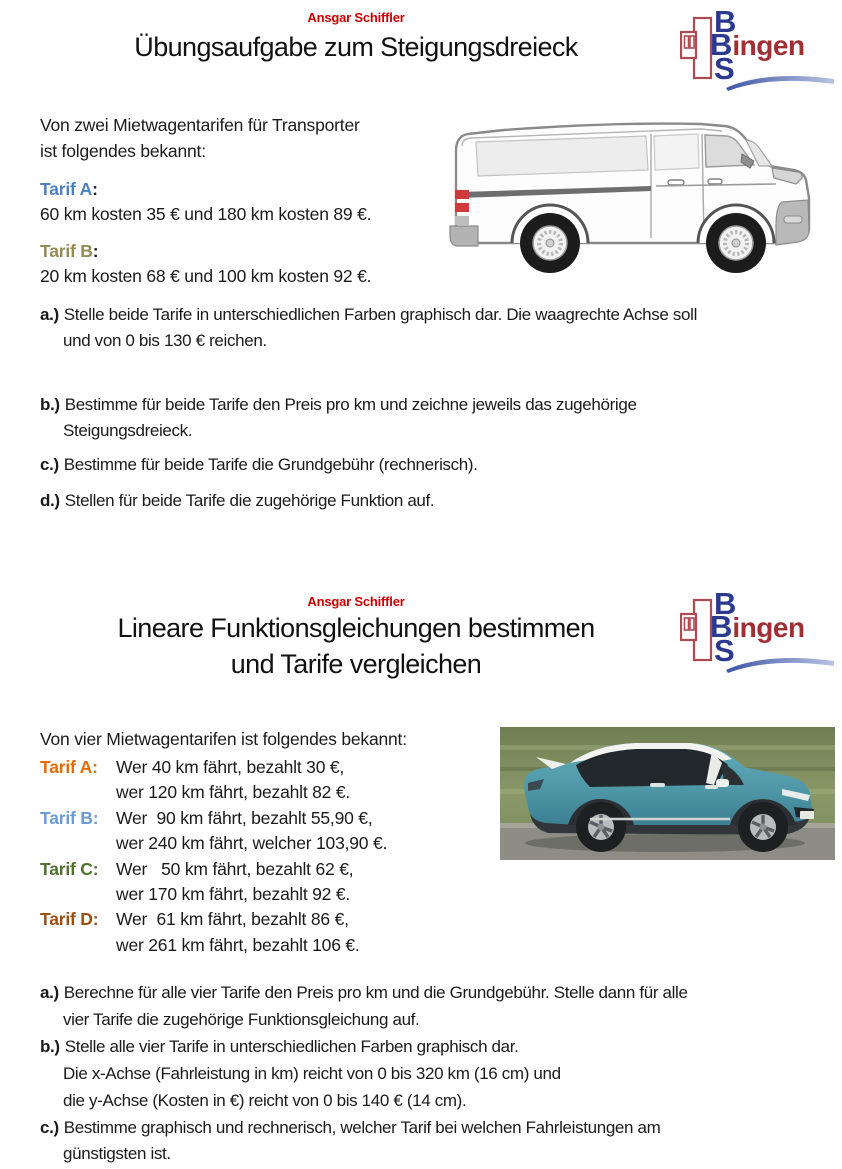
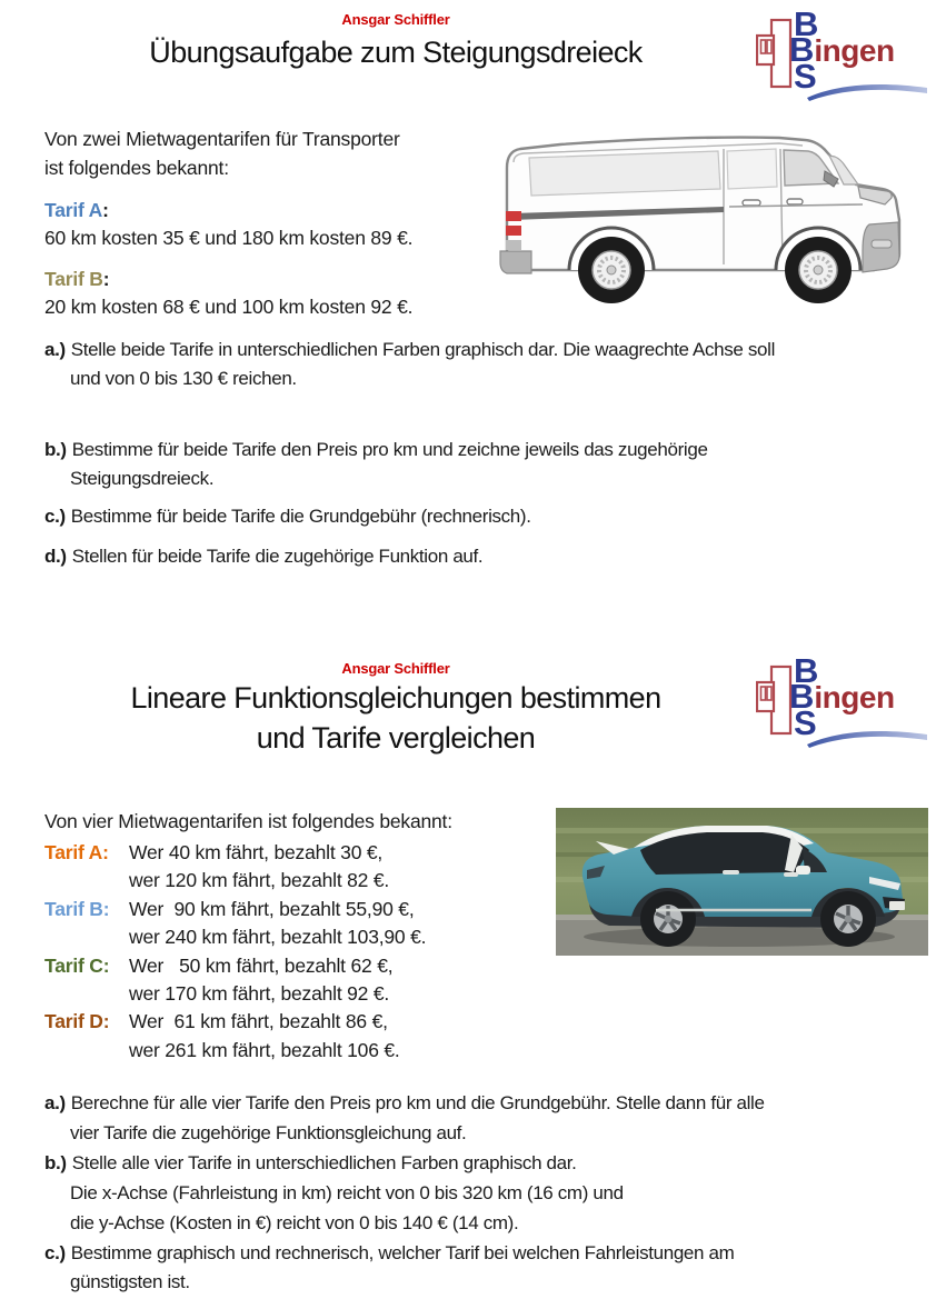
  Ansgar Schiffler
  Übungsaufgabe zum Steigungsdreieck
  B
  Bingen
  S
  Von zwei Mietwagentarifen für Transporter
  ist folgendes bekannt:
  Tarif A:
  60 km kosten 35 € und 180 km kosten 89 €.
  Tarif B:
  20 km kosten 68 € und 100 km kosten 92 €.
  a.) Stelle beide Tarife in unterschiedlichen Farben graphisch dar. Die waagrechte Achse soll
  und von 0 bis 130 € reichen.
  b.) Bestimme für beide Tarife den Preis pro km und zeichne jeweils das zugehörige
  Steigungsdreieck.
  c.) Bestimme für beide Tarife die Grundgebühr (rechnerisch).
  d.) Stellen für beide Tarife die zugehörige Funktion auf.
  Ansgar Schiffler
  Lineare Funktionsgleichungen bestimmen
  und Tarife vergleichen
  B
  Bingen
  S
  Von vier Mietwagentarifen ist folgendes bekannt:
  Tarif A:
  Wer 40 km fährt, bezahlt 30 €,
  wer 120 km fährt, bezahlt 82 €.
  Tarif B:
  Wer 90 km fährt, bezahlt 55,90 €,
- wer 240 km fährt, welcher 103,90 €.
+ wer 240 km fährt, bezahlt 103,90 €.
  Tarif C:
  Wer 50 km fährt, bezahlt 62 €,
  wer 170 km fährt, bezahlt 92 €.
  Tarif D:
  Wer 61 km fährt, bezahlt 86 €,
  wer 261 km fährt, bezahlt 106 €.
  a.) Berechne für alle vier Tarife den Preis pro km und die Grundgebühr. Stelle dann für alle
  vier Tarife die zugehörige Funktionsgleichung auf.
  b.) Stelle alle vier Tarife in unterschiedlichen Farben graphisch dar.
  Die x-Achse (Fahrleistung in km) reicht von 0 bis 320 km (16 cm) und
  die y-Achse (Kosten in €) reicht von 0 bis 140 € (14 cm).
  c.) Bestimme graphisch und rechnerisch, welcher Tarif bei welchen Fahrleistungen am
  günstigsten ist.
